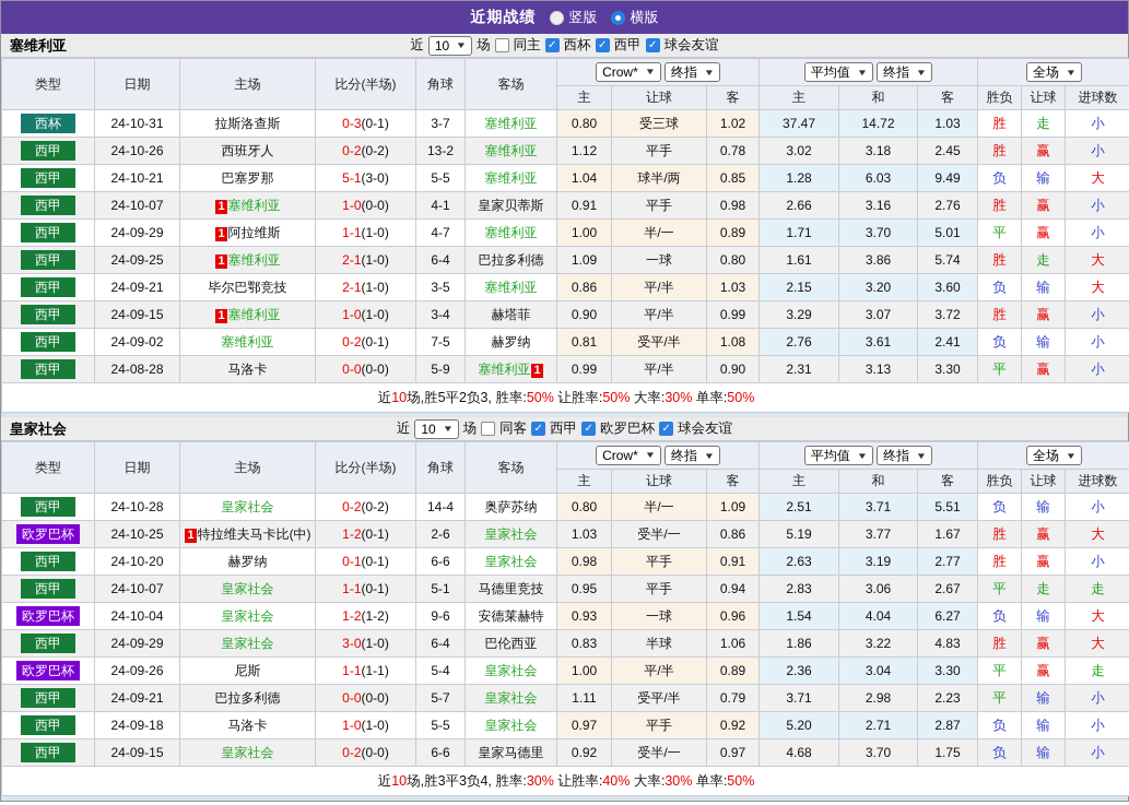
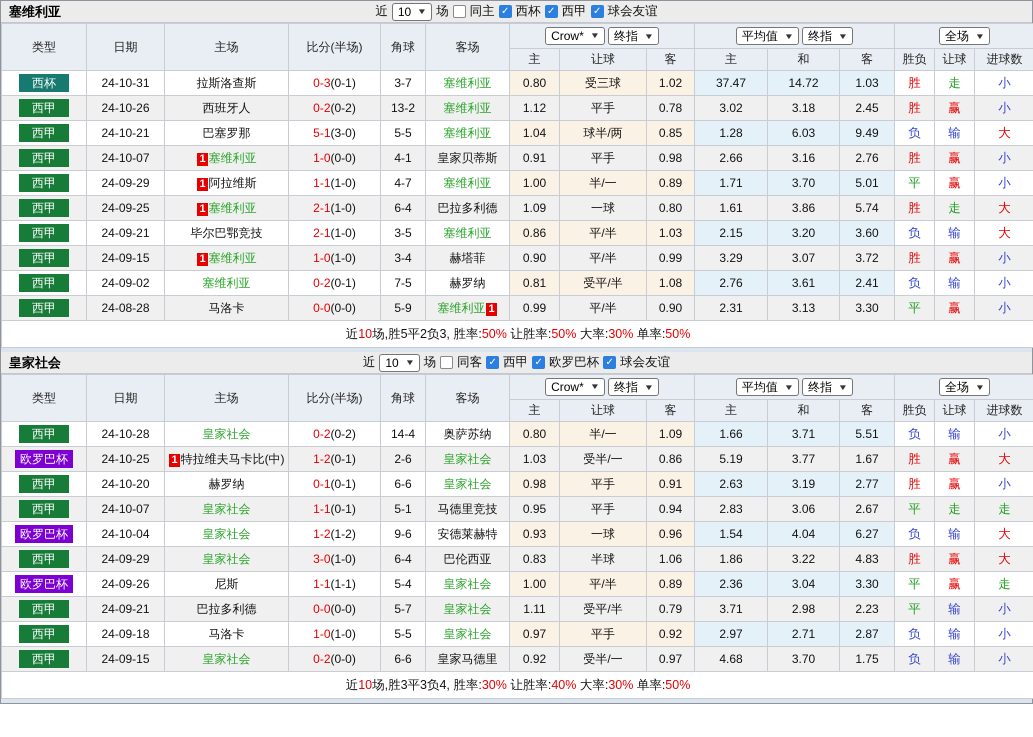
- 近期战绩
- 竖版
- 横版
  塞维利亚
  近
  10
  ▼
  场
  同主
  ✓
  西杯
  ✓
  西甲
  ✓
  球会友谊
  类型	日期	主场	比分(半场)	角球	客场	Crow* ▼ 终指 ▼	平均值 ▼ 终指 ▼	全场 ▼
  主	让球	客	主	和	客	胜负	让球	进球数
  西杯	24-10-31	拉斯洛查斯	0-3(0-1)	3-7	塞维利亚	0.80	受三球	1.02	37.47	14.72	1.03	胜	走	小
  西甲	24-10-26	西班牙人	0-2(0-2)	13-2	塞维利亚	1.12	平手	0.78	3.02	3.18	2.45	胜	赢	小
  西甲	24-10-21	巴塞罗那	5-1(3-0)	5-5	塞维利亚	1.04	球半/两	0.85	1.28	6.03	9.49	负	输	大
  西甲	24-10-07	1 塞维利亚	1-0(0-0)	4-1	皇家贝蒂斯	0.91	平手	0.98	2.66	3.16	2.76	胜	赢	小
  西甲	24-09-29	1 阿拉维斯	1-1(1-0)	4-7	塞维利亚	1.00	半/一	0.89	1.71	3.70	5.01	平	赢	小
  西甲	24-09-25	1 塞维利亚	2-1(1-0)	6-4	巴拉多利德	1.09	一球	0.80	1.61	3.86	5.74	胜	走	大
  西甲	24-09-21	毕尔巴鄂竞技	2-1(1-0)	3-5	塞维利亚	0.86	平/半	1.03	2.15	3.20	3.60	负	输	大
  西甲	24-09-15	1 塞维利亚	1-0(1-0)	3-4	赫塔菲	0.90	平/半	0.99	3.29	3.07	3.72	胜	赢	小
  西甲	24-09-02	塞维利亚	0-2(0-1)	7-5	赫罗纳	0.81	受平/半	1.08	2.76	3.61	2.41	负	输	小
  西甲	24-08-28	马洛卡	0-0(0-0)	5-9	塞维利亚 1	0.99	平/半	0.90	2.31	3.13	3.30	平	赢	小
  近10场,胜5平2负3, 胜率:50% 让胜率:50% 大率:30% 单率:50%
  皇家社会
  近
  10
  ▼
  场
  同客
  ✓
  西甲
  ✓
  欧罗巴杯
  ✓
  球会友谊
  类型	日期	主场	比分(半场)	角球	客场	Crow* ▼ 终指 ▼	平均值 ▼ 终指 ▼	全场 ▼
  主	让球	客	主	和	客	胜负	让球	进球数
- 西甲	24-10-28	皇家社会	0-2(0-2)	14-4	奥萨苏纳	0.80	半/一	1.09	2.51	3.71	5.51	负	输	小
+ 西甲	24-10-28	皇家社会	0-2(0-2)	14-4	奥萨苏纳	0.80	半/一	1.09	1.66	3.71	5.51	负	输	小
  欧罗巴杯	24-10-25	1 特拉维夫马卡比(中)	1-2(0-1)	2-6	皇家社会	1.03	受半/一	0.86	5.19	3.77	1.67	胜	赢	大
  西甲	24-10-20	赫罗纳	0-1(0-1)	6-6	皇家社会	0.98	平手	0.91	2.63	3.19	2.77	胜	赢	小
  西甲	24-10-07	皇家社会	1-1(0-1)	5-1	马德里竞技	0.95	平手	0.94	2.83	3.06	2.67	平	走	走
  欧罗巴杯	24-10-04	皇家社会	1-2(1-2)	9-6	安德莱赫特	0.93	一球	0.96	1.54	4.04	6.27	负	输	大
  西甲	24-09-29	皇家社会	3-0(1-0)	6-4	巴伦西亚	0.83	半球	1.06	1.86	3.22	4.83	胜	赢	大
  欧罗巴杯	24-09-26	尼斯	1-1(1-1)	5-4	皇家社会	1.00	平/半	0.89	2.36	3.04	3.30	平	赢	走
  西甲	24-09-21	巴拉多利德	0-0(0-0)	5-7	皇家社会	1.11	受平/半	0.79	3.71	2.98	2.23	平	输	小
- 西甲	24-09-18	马洛卡	1-0(1-0)	5-5	皇家社会	0.97	平手	0.92	5.20	2.71	2.87	负	输	小
+ 西甲	24-09-18	马洛卡	1-0(1-0)	5-5	皇家社会	0.97	平手	0.92	2.97	2.71	2.87	负	输	小
  西甲	24-09-15	皇家社会	0-2(0-0)	6-6	皇家马德里	0.92	受半/一	0.97	4.68	3.70	1.75	负	输	小
  近10场,胜3平3负4, 胜率:30% 让胜率:40% 大率:30% 单率:50%
